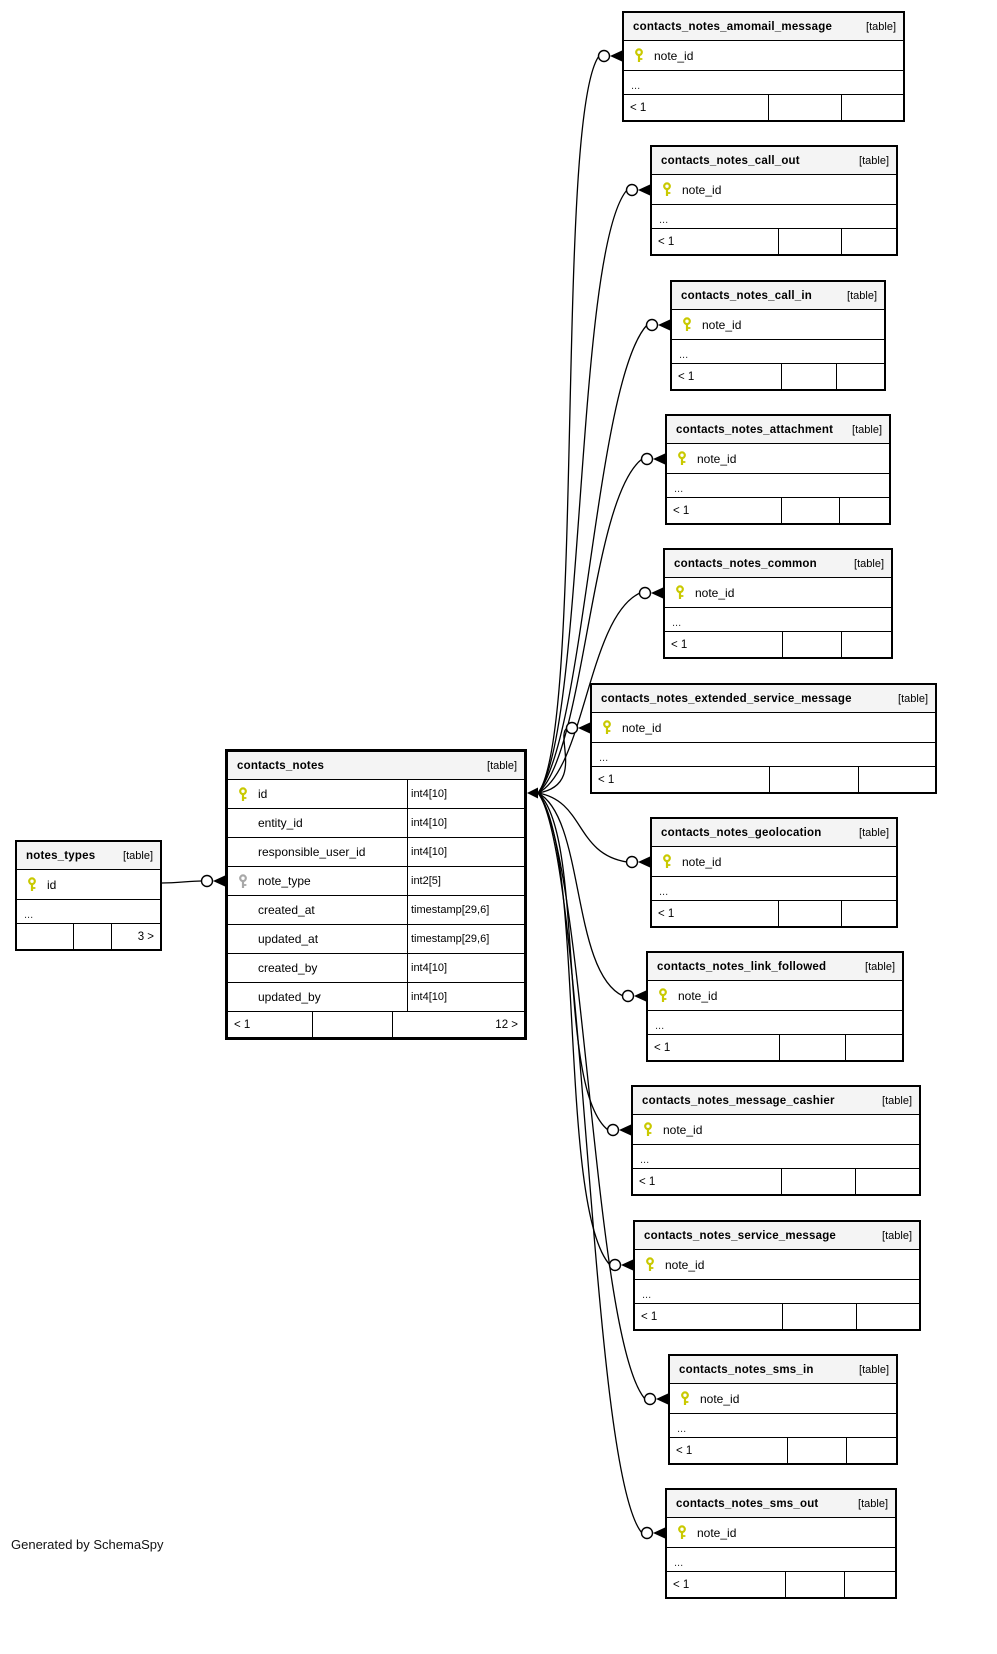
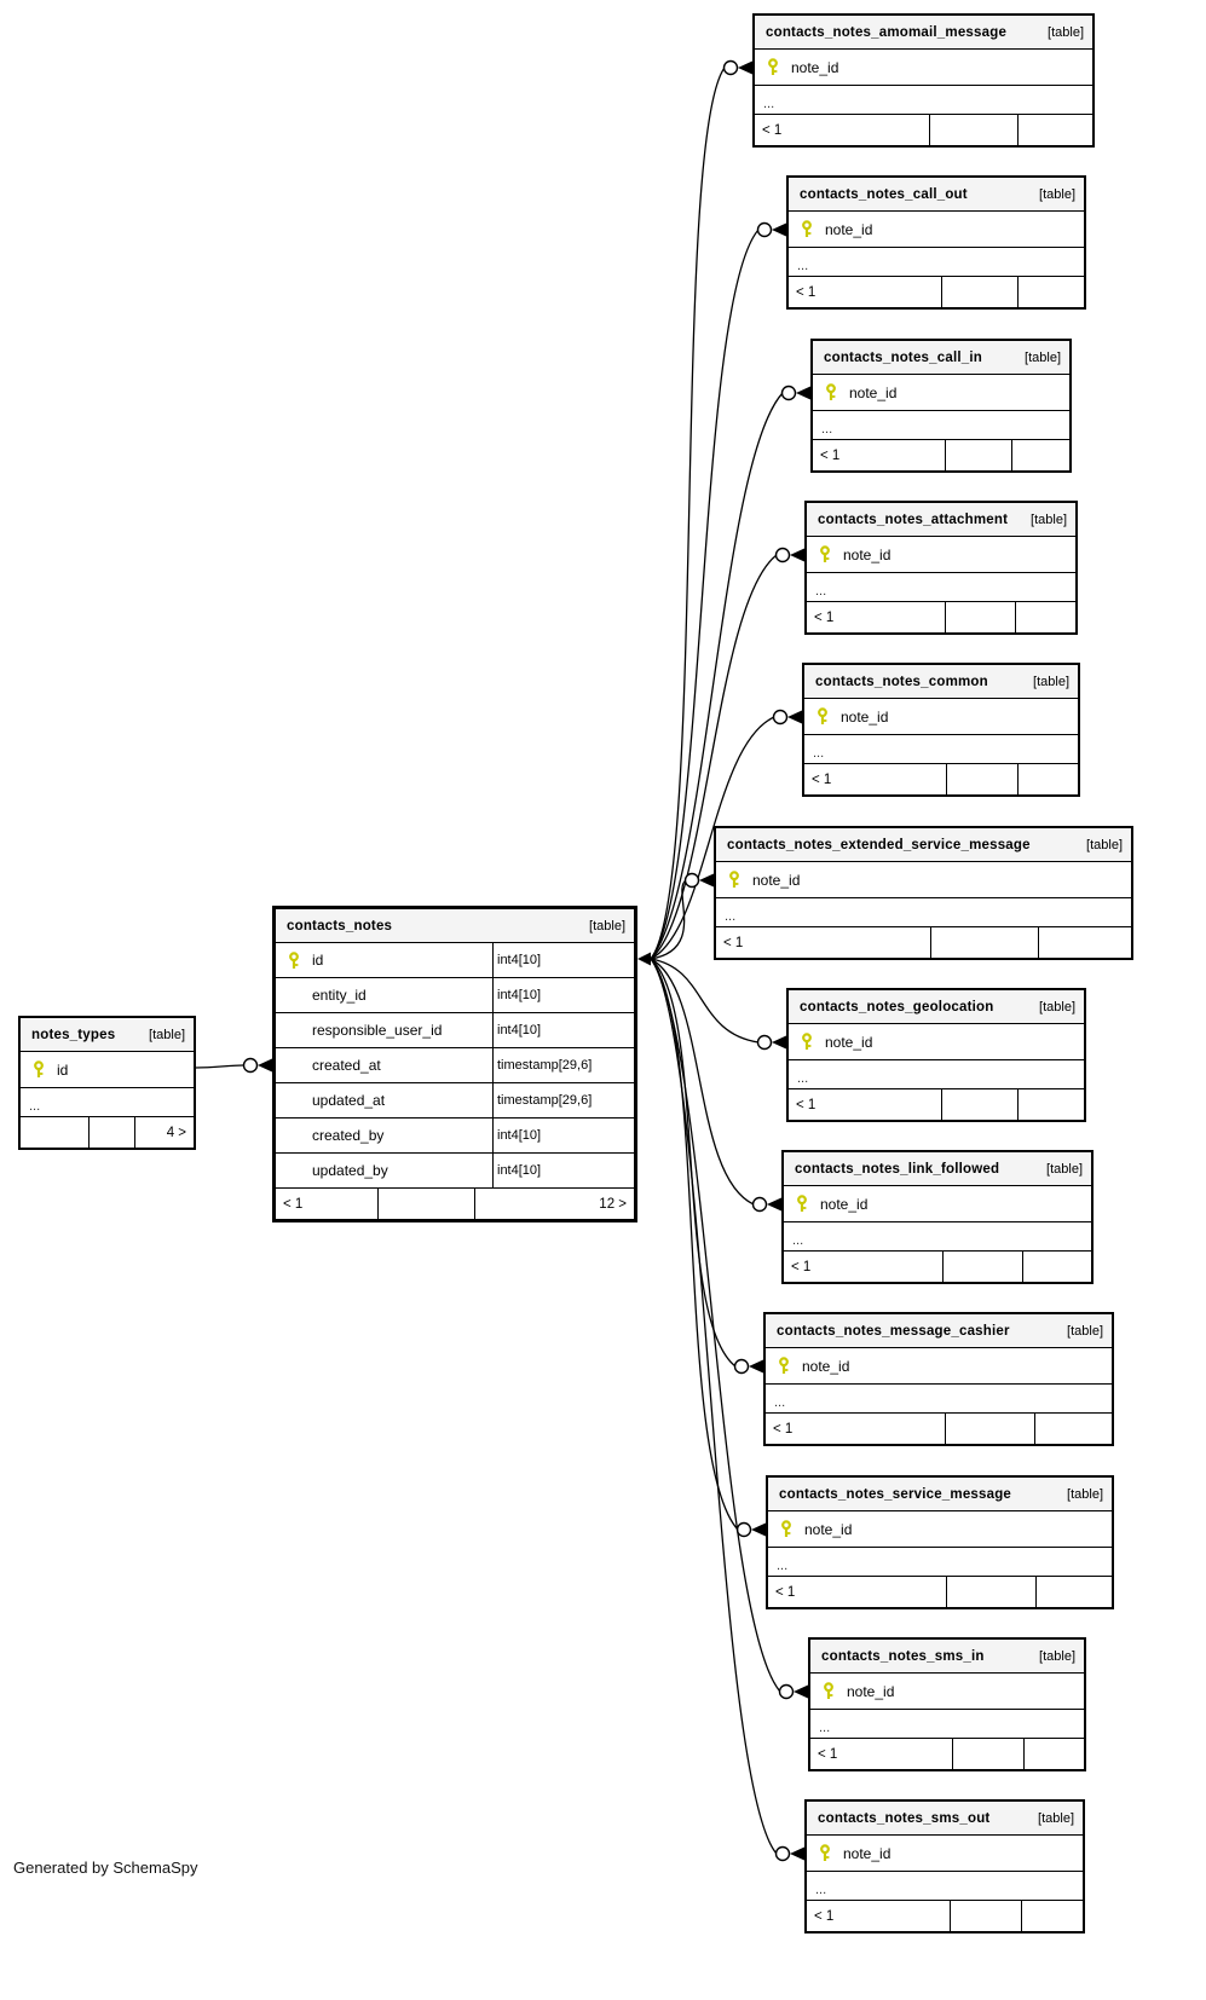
  notes_types
  [table]
  id
  ...
- 3 >
+ 4 >
  contacts_notes
  [table]
  id
  int4[10]
  entity_id
  int4[10]
  responsible_user_id
  int4[10]
- note_type
- int2[5]
  created_at
  timestamp[29,6]
  updated_at
  timestamp[29,6]
  created_by
  int4[10]
  updated_by
  int4[10]
  < 1
  12 >
  contacts_notes_amomail_message
  [table]
  note_id
  ...
  < 1
  contacts_notes_call_out
  [table]
  note_id
  ...
  < 1
  contacts_notes_call_in
  [table]
  note_id
  ...
  < 1
  contacts_notes_attachment
  [table]
  note_id
  ...
  < 1
  contacts_notes_common
  [table]
  note_id
  ...
  < 1
  contacts_notes_extended_service_message
  [table]
  note_id
  ...
  < 1
  contacts_notes_geolocation
  [table]
  note_id
  ...
  < 1
  contacts_notes_link_followed
  [table]
  note_id
  ...
  < 1
  contacts_notes_message_cashier
  [table]
  note_id
  ...
  < 1
  contacts_notes_service_message
  [table]
  note_id
  ...
  < 1
  contacts_notes_sms_in
  [table]
  note_id
  ...
  < 1
  contacts_notes_sms_out
  [table]
  note_id
  ...
  < 1
  Generated by SchemaSpy
